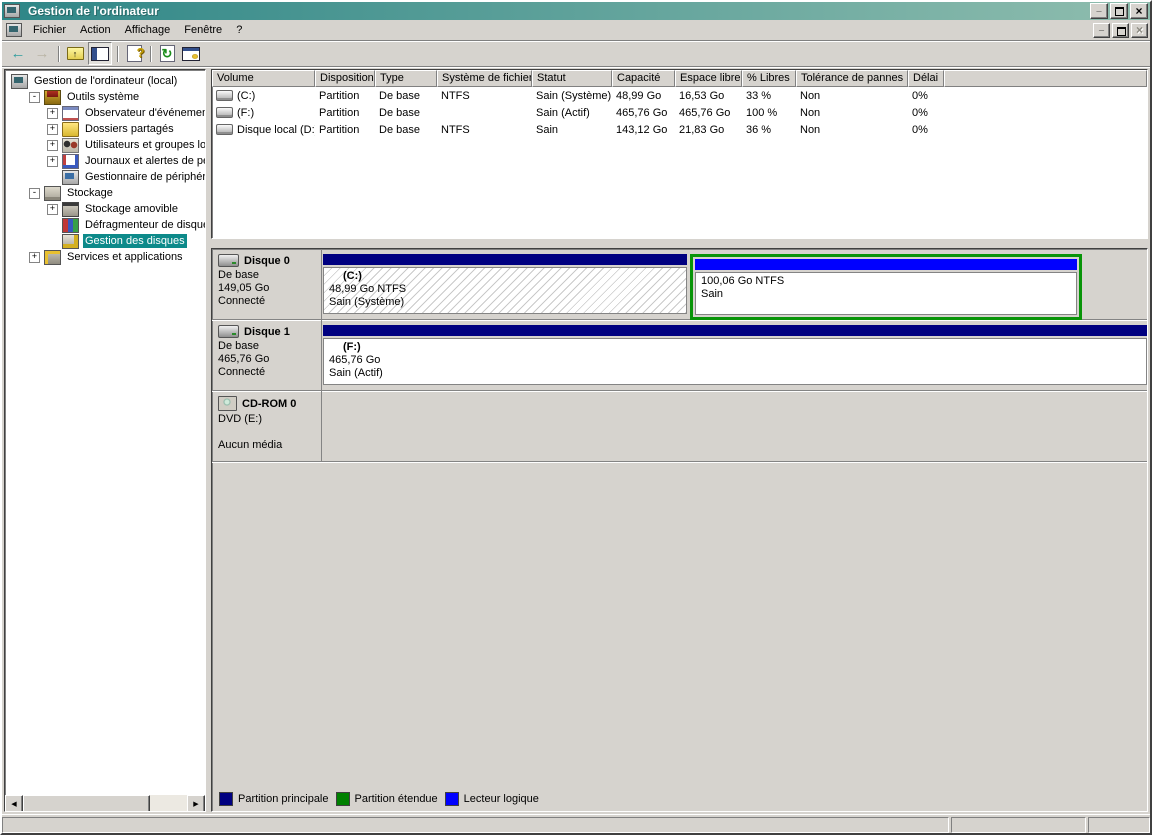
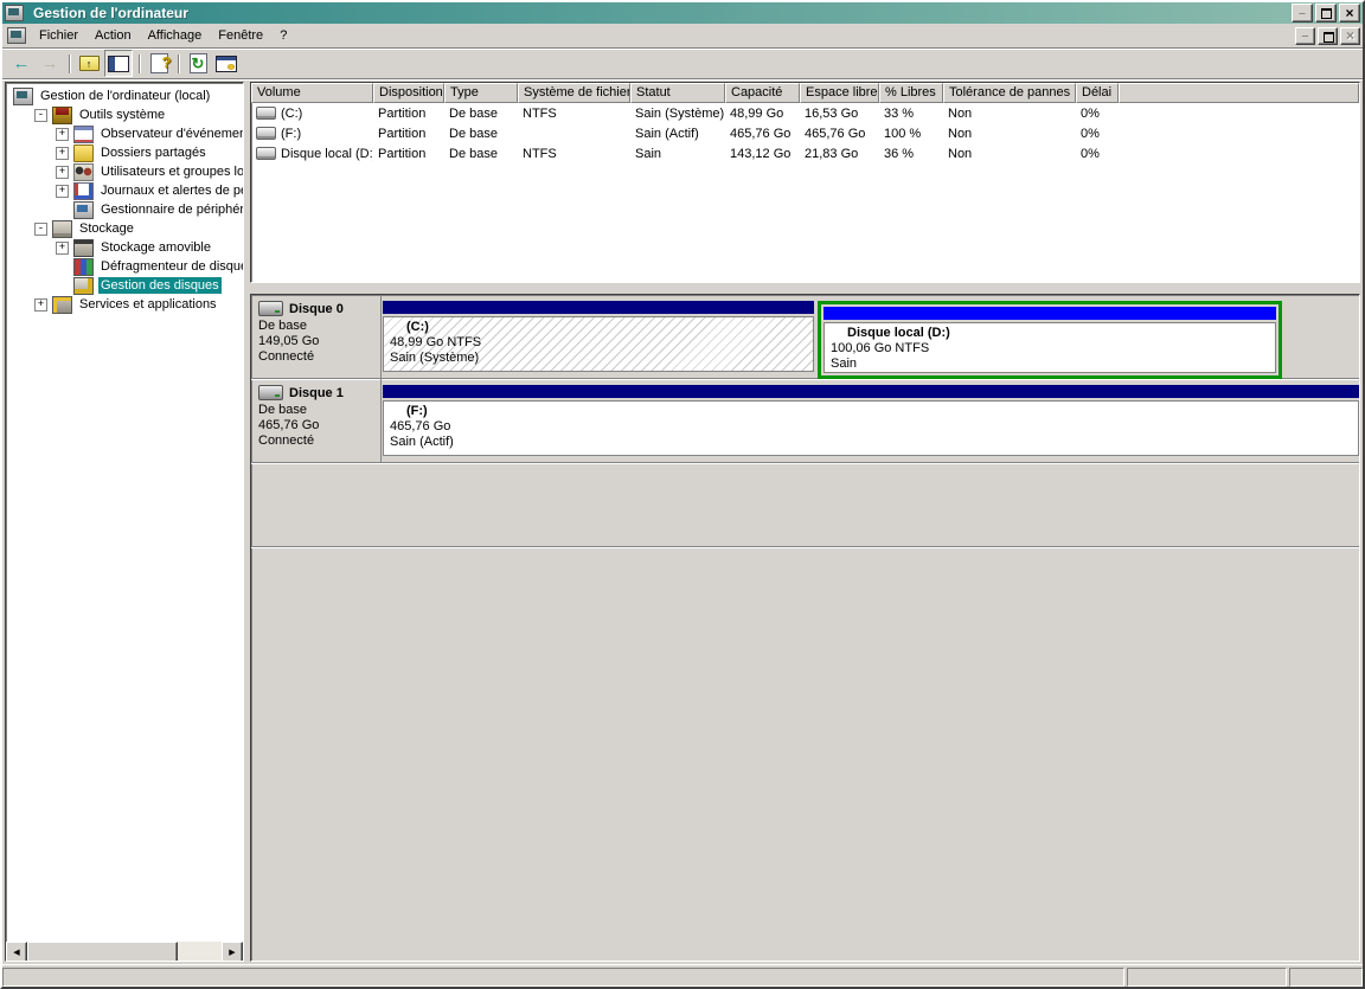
  Gestion de l'ordinateur
  Fichier
  Action
  Affichage
  Fenêtre
  ?
  ←
  →
  ↑
  ?
  ↻
  Gestion de l'ordinateur (local)
  -
  Outils système
  +
  Observateur d'événeme
  +
  Dossiers partagés
  +
  Utilisateurs et groupes lo
  +
  Journaux et alertes de p
  Gestionnaire de périphér
  -
  Stockage
  +
  Stockage amovible
  Défragmenteur de disqu
  Gestion des disques
  +
  Services et applications
  Volume
  Disposition
  Type
  Système de fichier
  Statut
  Capacité
  Espace libre
  % Libres
  Tolérance de pannes
  Délai
  (C:)
  Partition
  De base
  NTFS
  Sain (Système)
  48,99 Go
  16,53 Go
  33 %
  Non
  0%
  (F:)
  Partition
  De base
  Sain (Actif)
  465,76 Go
  465,76 Go
  100 %
  Non
  0%
  Disque local (D:
  Partition
  De base
  NTFS
  Sain
  143,12 Go
  21,83 Go
  36 %
  Non
  0%
  Disque 0
  De base
  149,05 Go
  Connecté
  (C:)
  48,99 Go NTFS
  Sain (Système)
+ Disque local (D:)
  100,06 Go NTFS
  Sain
  Disque 1
  De base
  465,76 Go
  Connecté
  (F:)
  465,76 Go
  Sain (Actif)
- CD-ROM 0
- DVD (E:)
- Aucun média
- Partition principale
- Partition étendue
- Lecteur logique
